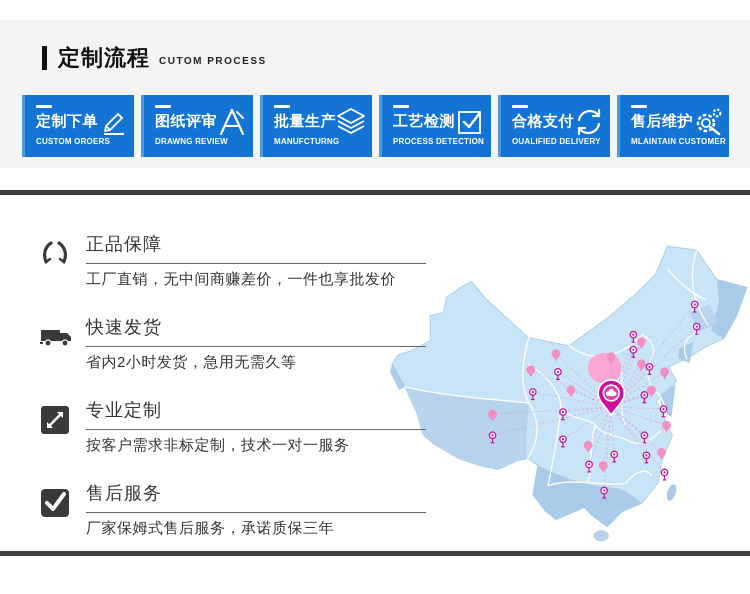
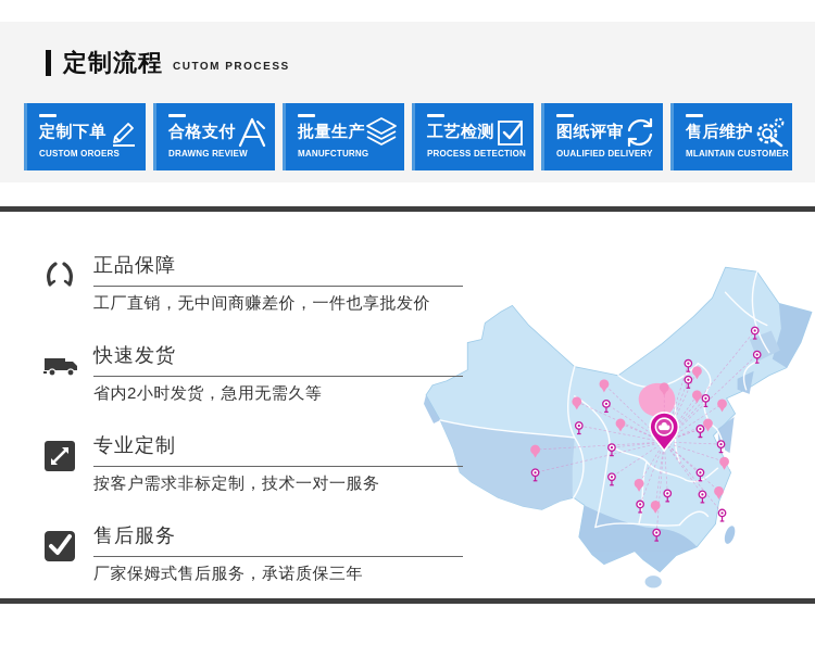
  定制流程
  CUTOM PROCESS
  定制下单
  CUSTOM OROERS
- 图纸评审
+ 合格支付
  DRAWNG REVIEW
  批量生产
  MANUFCTURNG
  工艺检测
  PROCESS DETECTION
- 合格支付
+ 图纸评审
  OUALIFIED DELIVERY
  售后维护
  MLAINTAIN CUSTOMER
  正品保障
  工厂直销，无中间商赚差价，一件也享批发价
  快速发货
  省内2小时发货，急用无需久等
  专业定制
  按客户需求非标定制，技术一对一服务
  售后服务
  厂家保姆式售后服务，承诺质保三年
